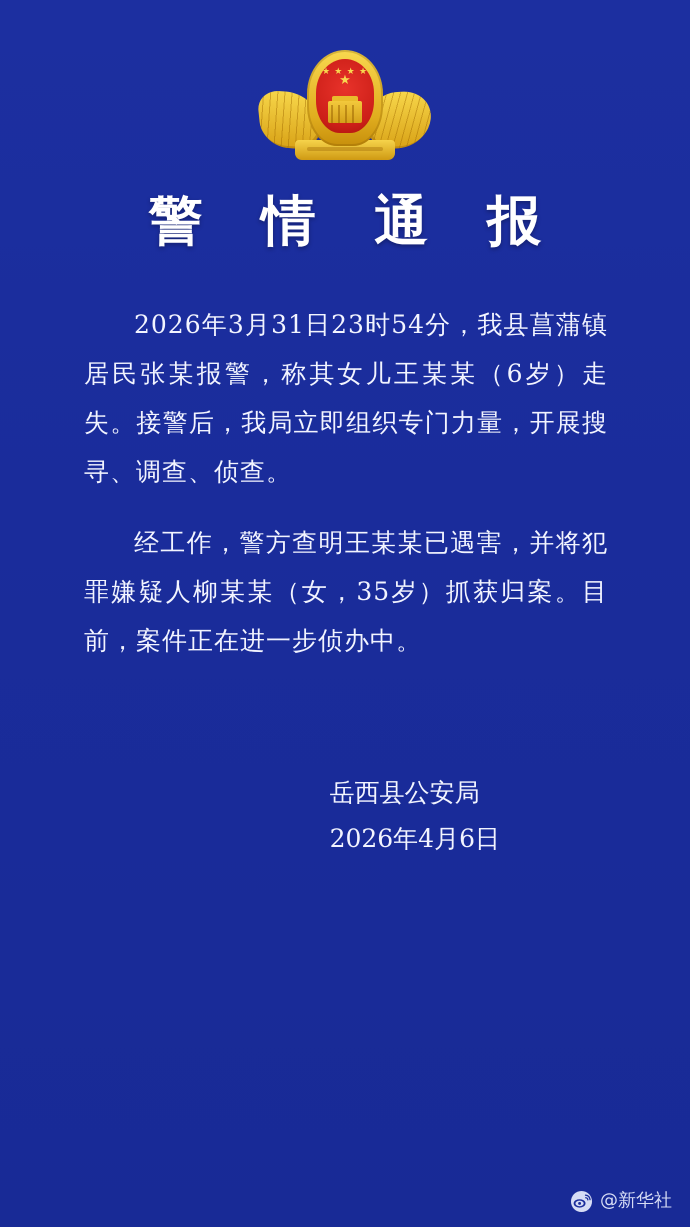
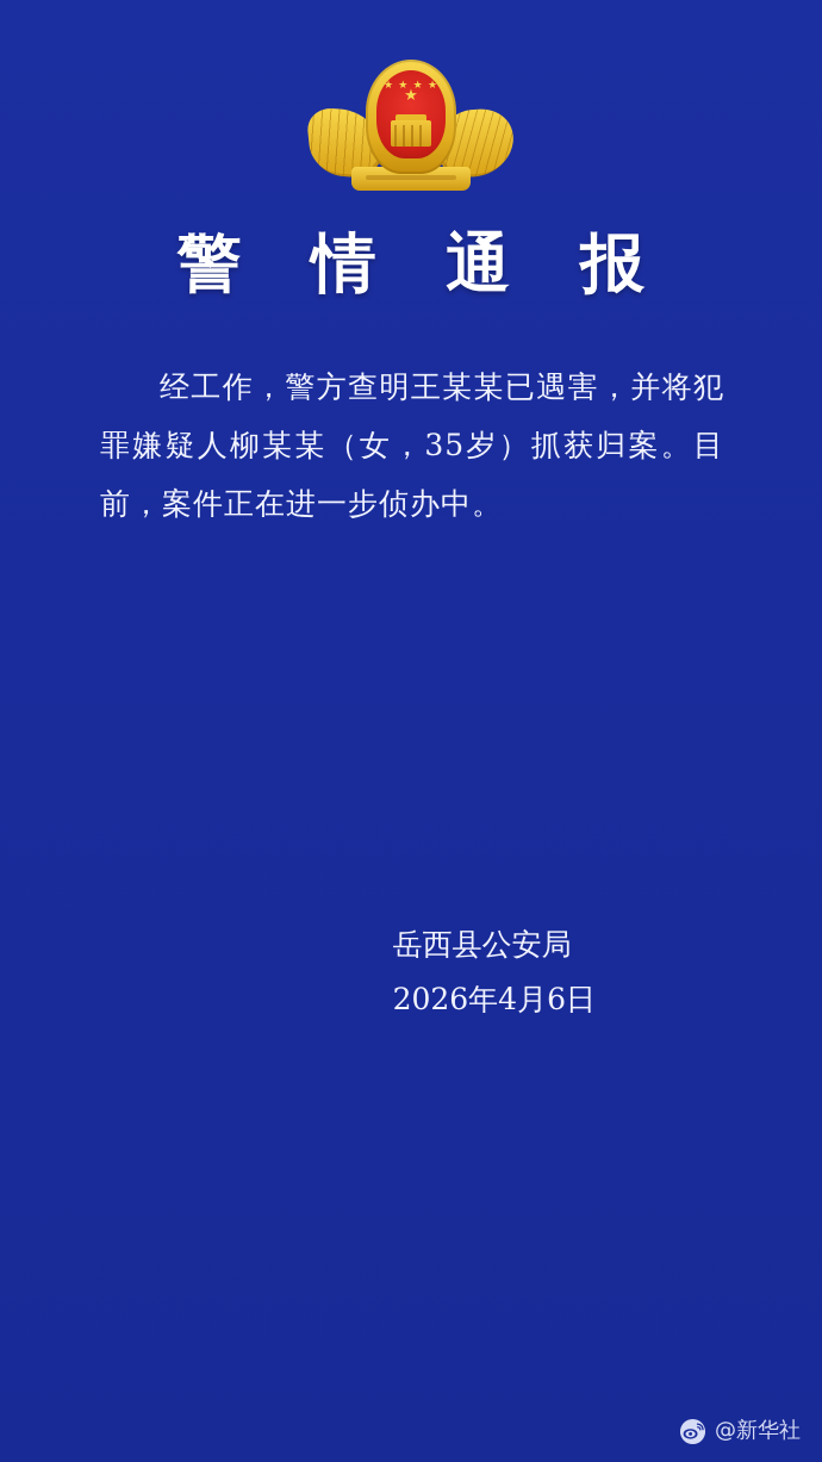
  ★ ★ ★ ★
  ★
  警 情 通 报
- 2026年3月31日23时54分，我县菖蒲镇居民张某报警，称其女儿王某某（6岁）走失。接警后，我局立即组织专门力量，开展搜寻、调查、侦查。
  经工作，警方查明王某某已遇害，并将犯罪嫌疑人柳某某（女，35岁）抓获归案。目前，案件正在进一步侦办中。
  岳西县公安局
  2026年4月6日
  @新华社
